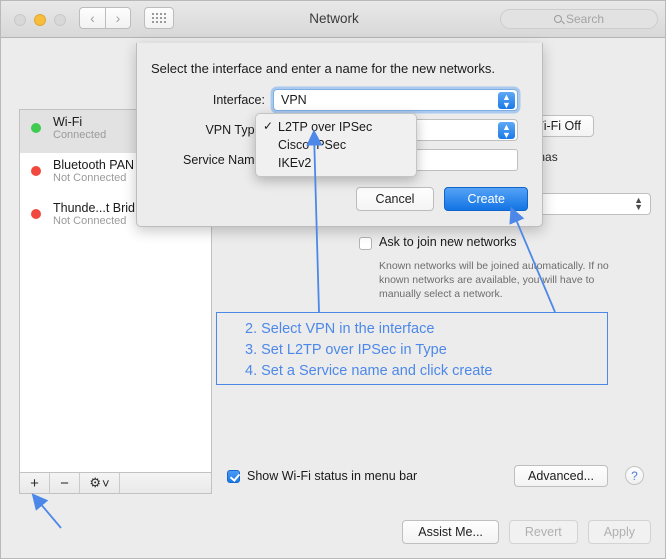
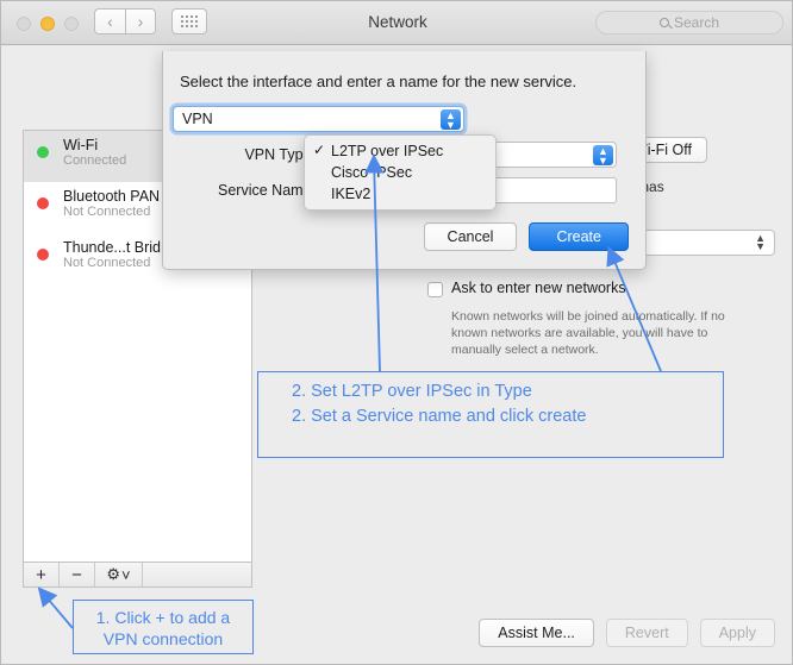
  ‹
  ›
  Network
  Search
  Wi-Fi
  Connected
  Bluetooth PAN
  Not Connected
  Thunde...t Brid
  Not Connected
  +
  −
  ⚙
  ˅
  i-Fi Off
  ▲
  ▼
- Ask to join new networks
+ Ask to enter new networks
  Known networks will be joined auomatically. If no known networks are available, you will have to manually select a network.
- Show Wi-Fi status in menu bar
- Advanced...
- ?
  Assist Me...
  Revert
  Apply
- Select the interface and enter a name for the new networks.
+ Select the interface and enter a name for the new service.
- Interface:
  VPN
  ▲
  ▼
  VPN Typ
  ▲
  ▼
  Service Nam
  Cancel
  Create
  ✓
  L2TP over IPSec
  CiscoPSec
  IKEv2
- 2. Select VPN in the interface
- 3. Set L2TP over IPSec in Type
+ 2. Set L2TP over IPSec in Type
- 4. Set a Service name and click create
+ 2. Set a Service name and click create
+ 1. Click + to add a
+ VPN connection
